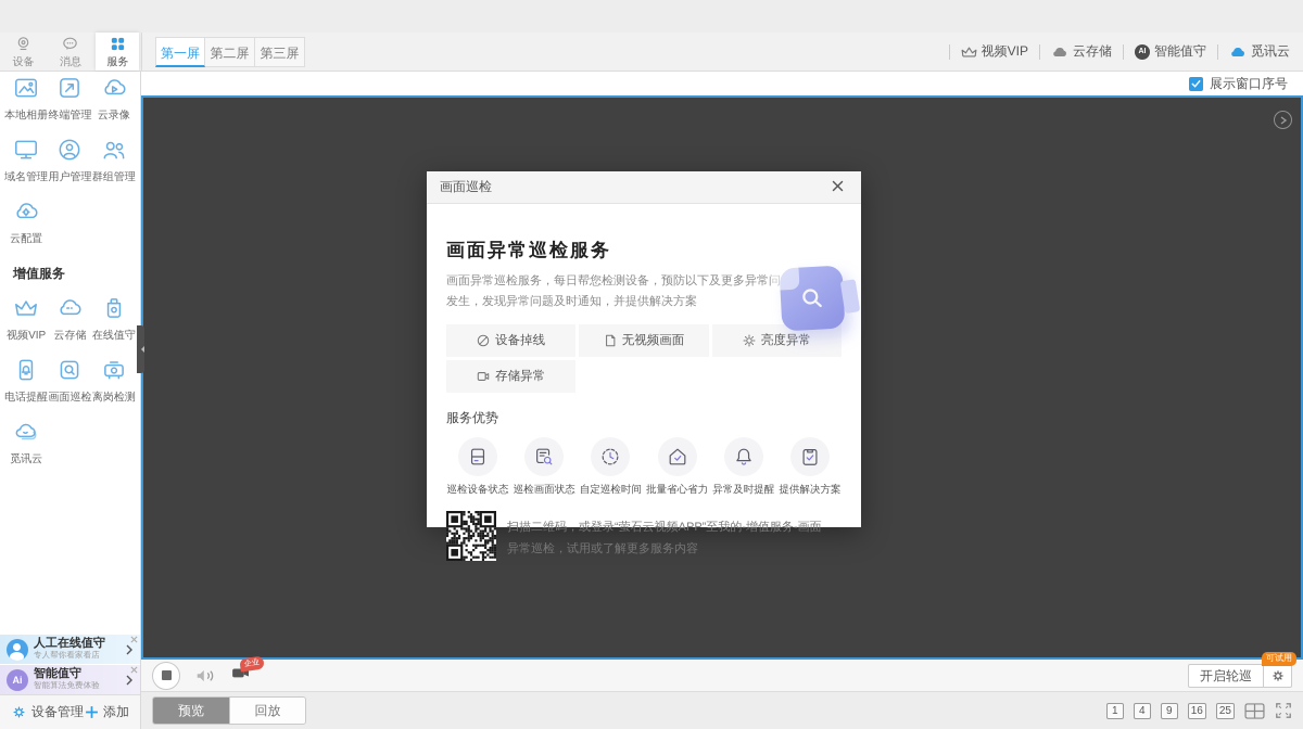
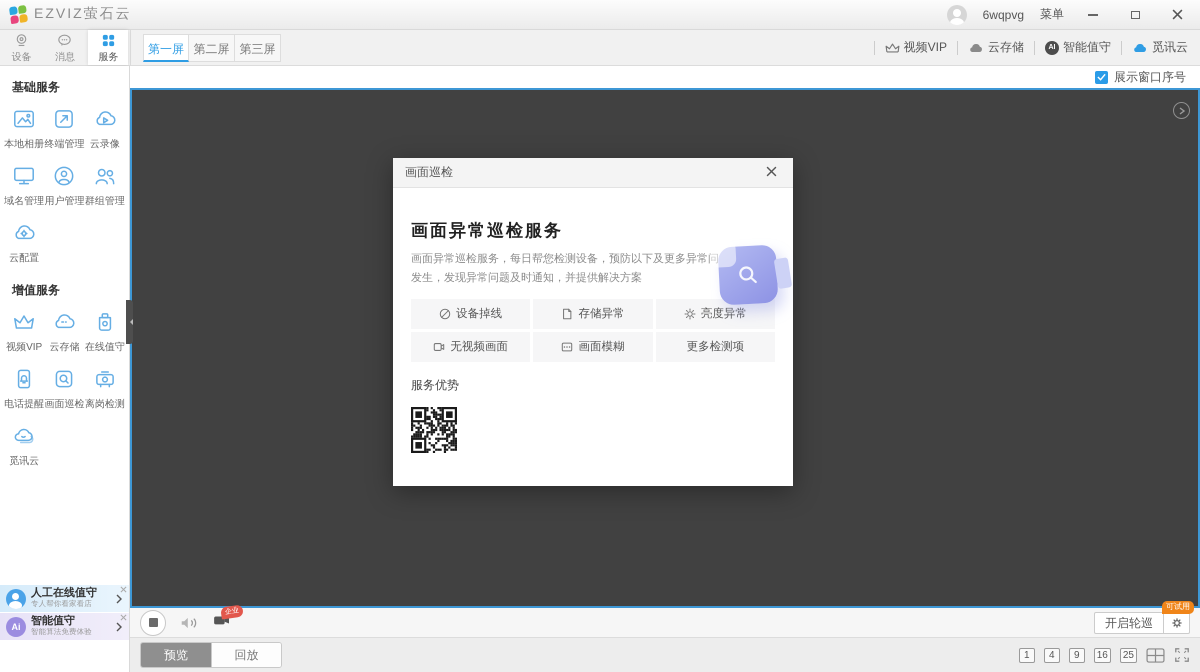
+ EZVIZ萤石云
+ 6wqpvg
+ 菜单
  设备
  消息
  服务
  第一屏
  第二屏
  第三屏
  视频VIP
  云存储
  智能值守
  觅讯云
+ 基础服务
  本地相册
  终端管理
  云录像
  域名管理
  用户管理
  群组管理
  云配置
  增值服务
  视频VIP
  云存储
  在线值守
  电话提醒
  画面巡检
  离岗检测
  觅讯云
  人工在线值守
  专人帮你看家看店
  Ai
  智能值守
  智能算法免费体验
- 设备管理
- 添加
  展示窗口序号
  可试用
  开启轮巡
  预览
  回放
  1
  4
  9
  16
  25
  画面巡检
  画面异常巡检服务
  画面异常巡检服务，每日帮您检测设备，预防以下及更多异常发生，发现异常问题及时通知，并提供解决方案
  设备掉线
- 无视频画面
+ 存储异常
  亮度异常
- 存储异常
+ 无视频画面
+ 画面模糊
+ 更多检测项
  服务优势
- 巡检设备状态
- 巡检画面状态
- 自定巡检时间
- 批量省心省力
- 异常及时提醒
- 提供解决方案
- 扫描二维码，或登录“萤石云视频APP”至我的-增值服务-画面异常巡检，试用或了解更多服务内容
